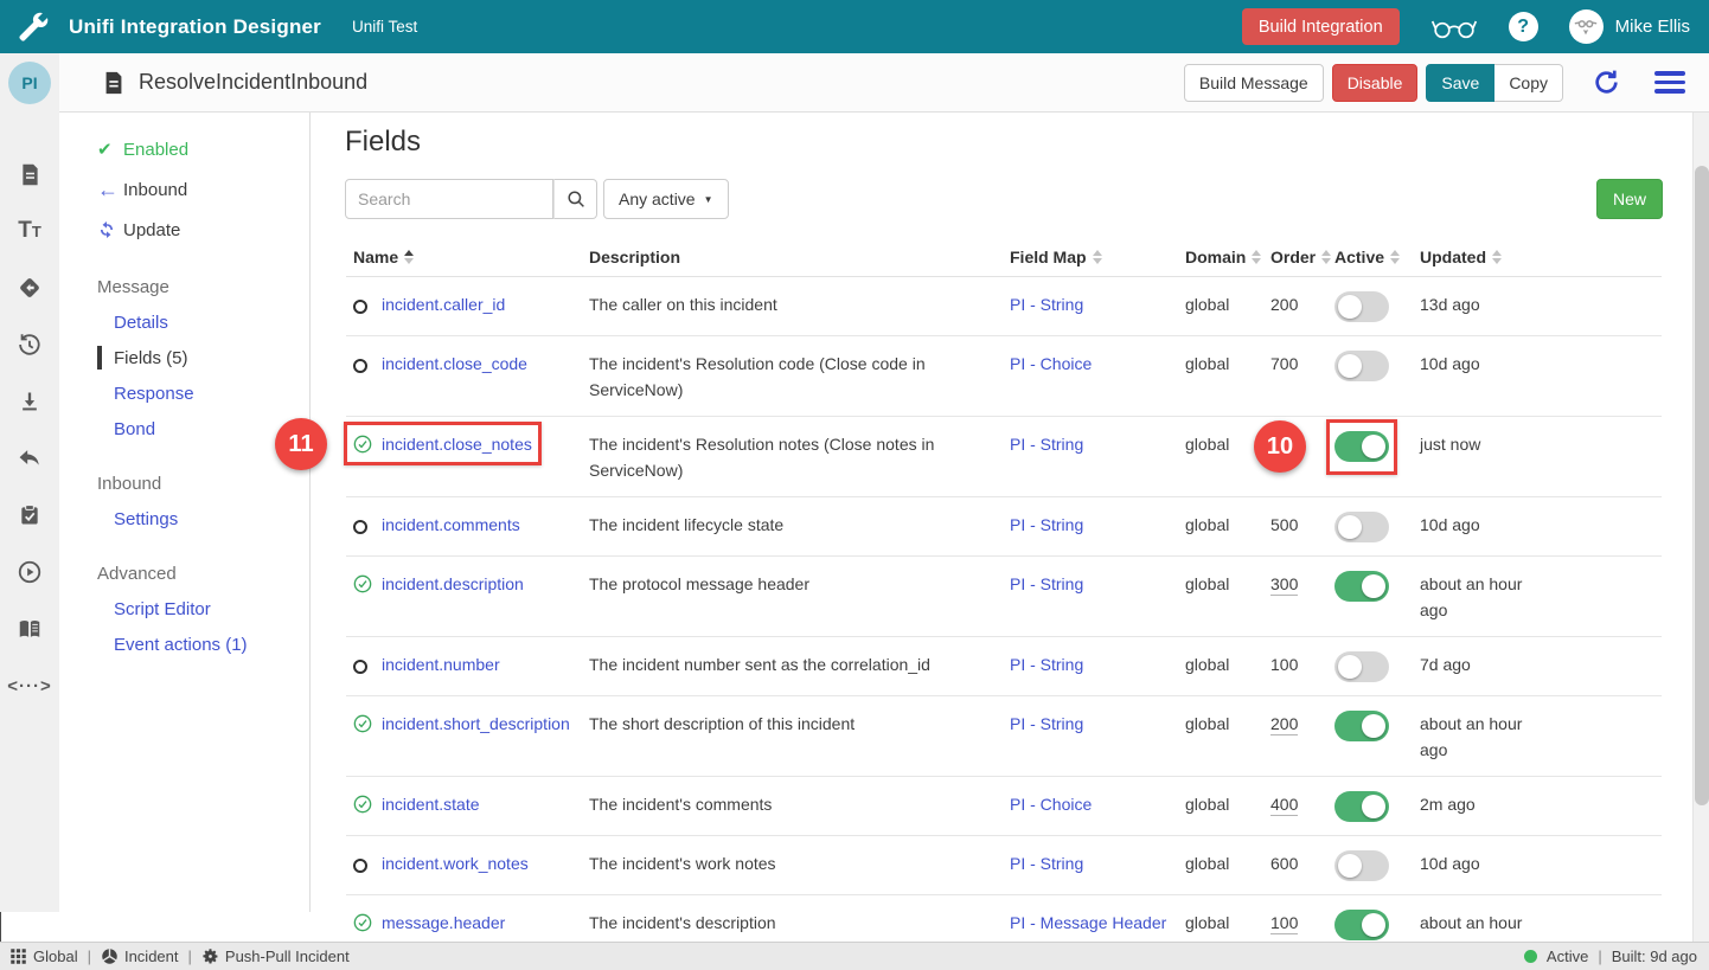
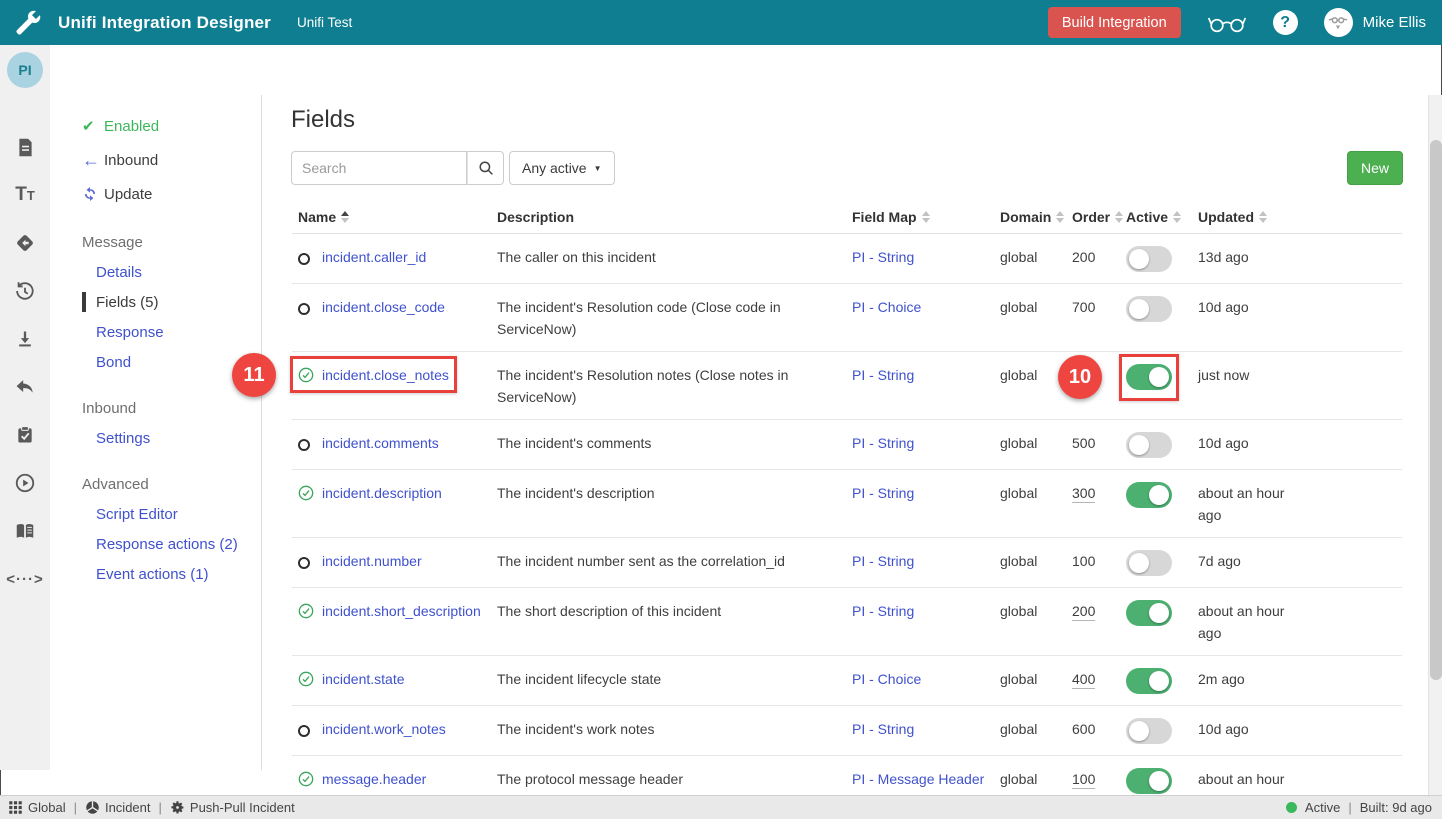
  Unifi Integration Designer
  Unifi Test
  Build Integration
  ?
  Mike Ellis
- ResolveIncidentInbound
- Build Message
- Disable
- Save
- Copy
  PI
  TT
  <···>
  ✔
  Enabled
  ←
  Inbound
  Update
  Message
  Details
  Fields (5)
  Response
  Bond
  Inbound
  Settings
  Advanced
  Script Editor
+ Response actions (2)
  Event actions (1)
  Fields
  Search
  Any active
  ▼
  New
  Name	Description	Field Map	Domain	Order	Active	Updated
  incident.caller_id	The caller on this incident	PI - String	global	200		13d ago
  incident.close_code	The incident's Resolution code (Close code in ServiceNow)	PI - Choice	global	700		10d ago
  incident.close_notes	The incident's Resolution notes (Close notes in ServiceNow)	PI - String	global			just now
- incident.comments	The incident lifecycle state	PI - String	global	500		10d ago
+ incident.comments	The incident's comments	PI - String	global	500		10d ago
- incident.description	The protocol message header	PI - String	global	300		about an hour ago
+ incident.description	The incident's description	PI - String	global	300		about an hour ago
  incident.number	The incident number sent as the correlation_id	PI - String	global	100		7d ago
  incident.short_description	The short description of this incident	PI - String	global	200		about an hour ago
- incident.state	The incident's comments	PI - Choice	global	400		2m ago
+ incident.state	The incident lifecycle state	PI - Choice	global	400		2m ago
  incident.work_notes	The incident's work notes	PI - String	global	600		10d ago
- message.header	The incident's description	PI - Message Header	global	100		about an hour
+ message.header	The protocol message header	PI - Message Header	global	100		about an hour
  Global
  |
  Incident
  |
  Push-Pull Incident
  Active
  |
  Built: 9d ago
  11
  10
